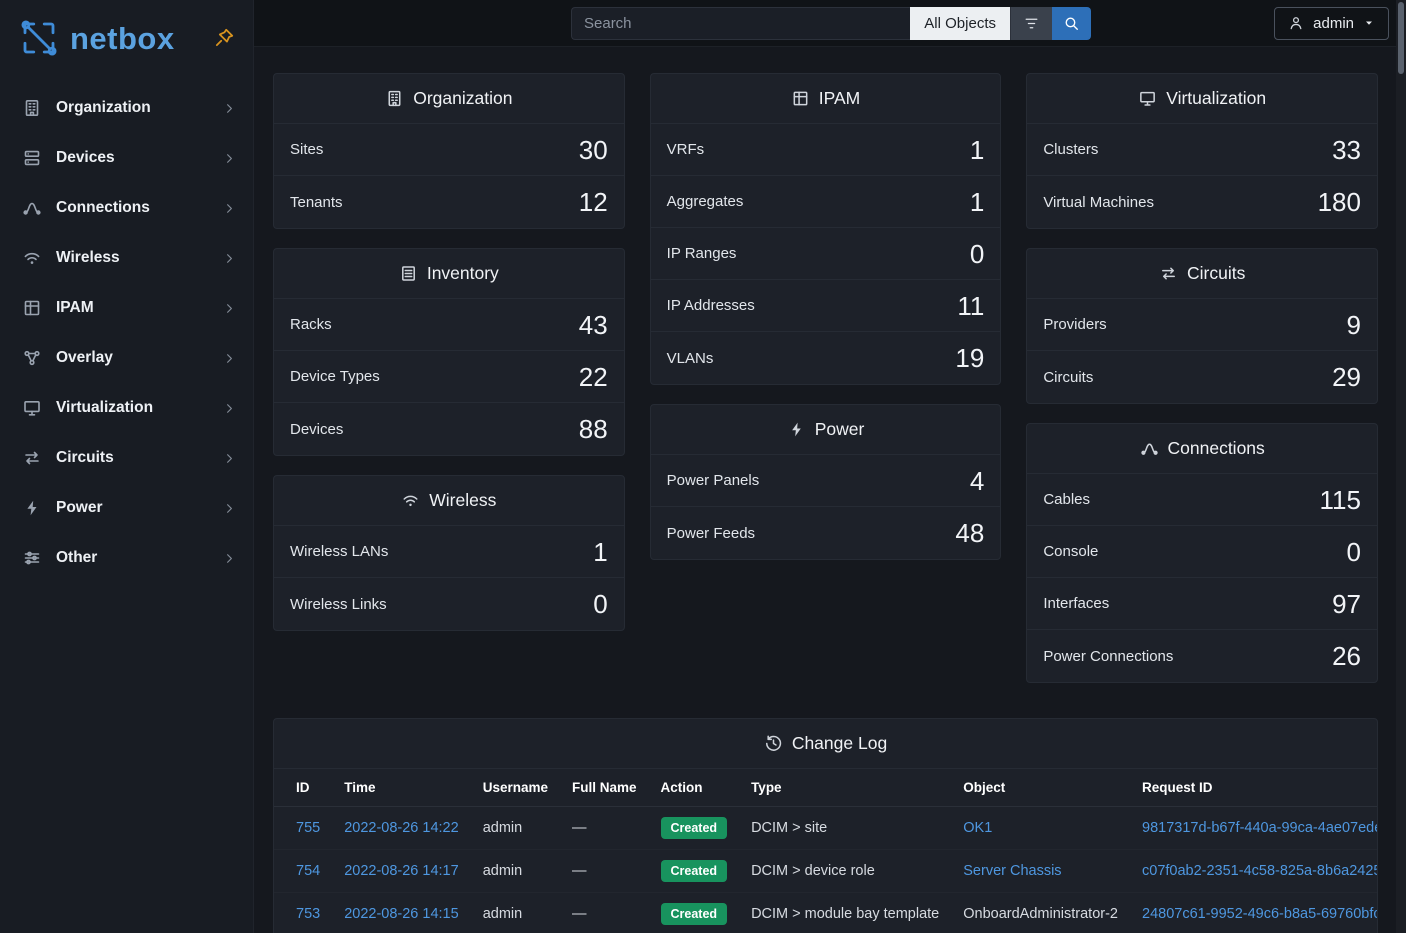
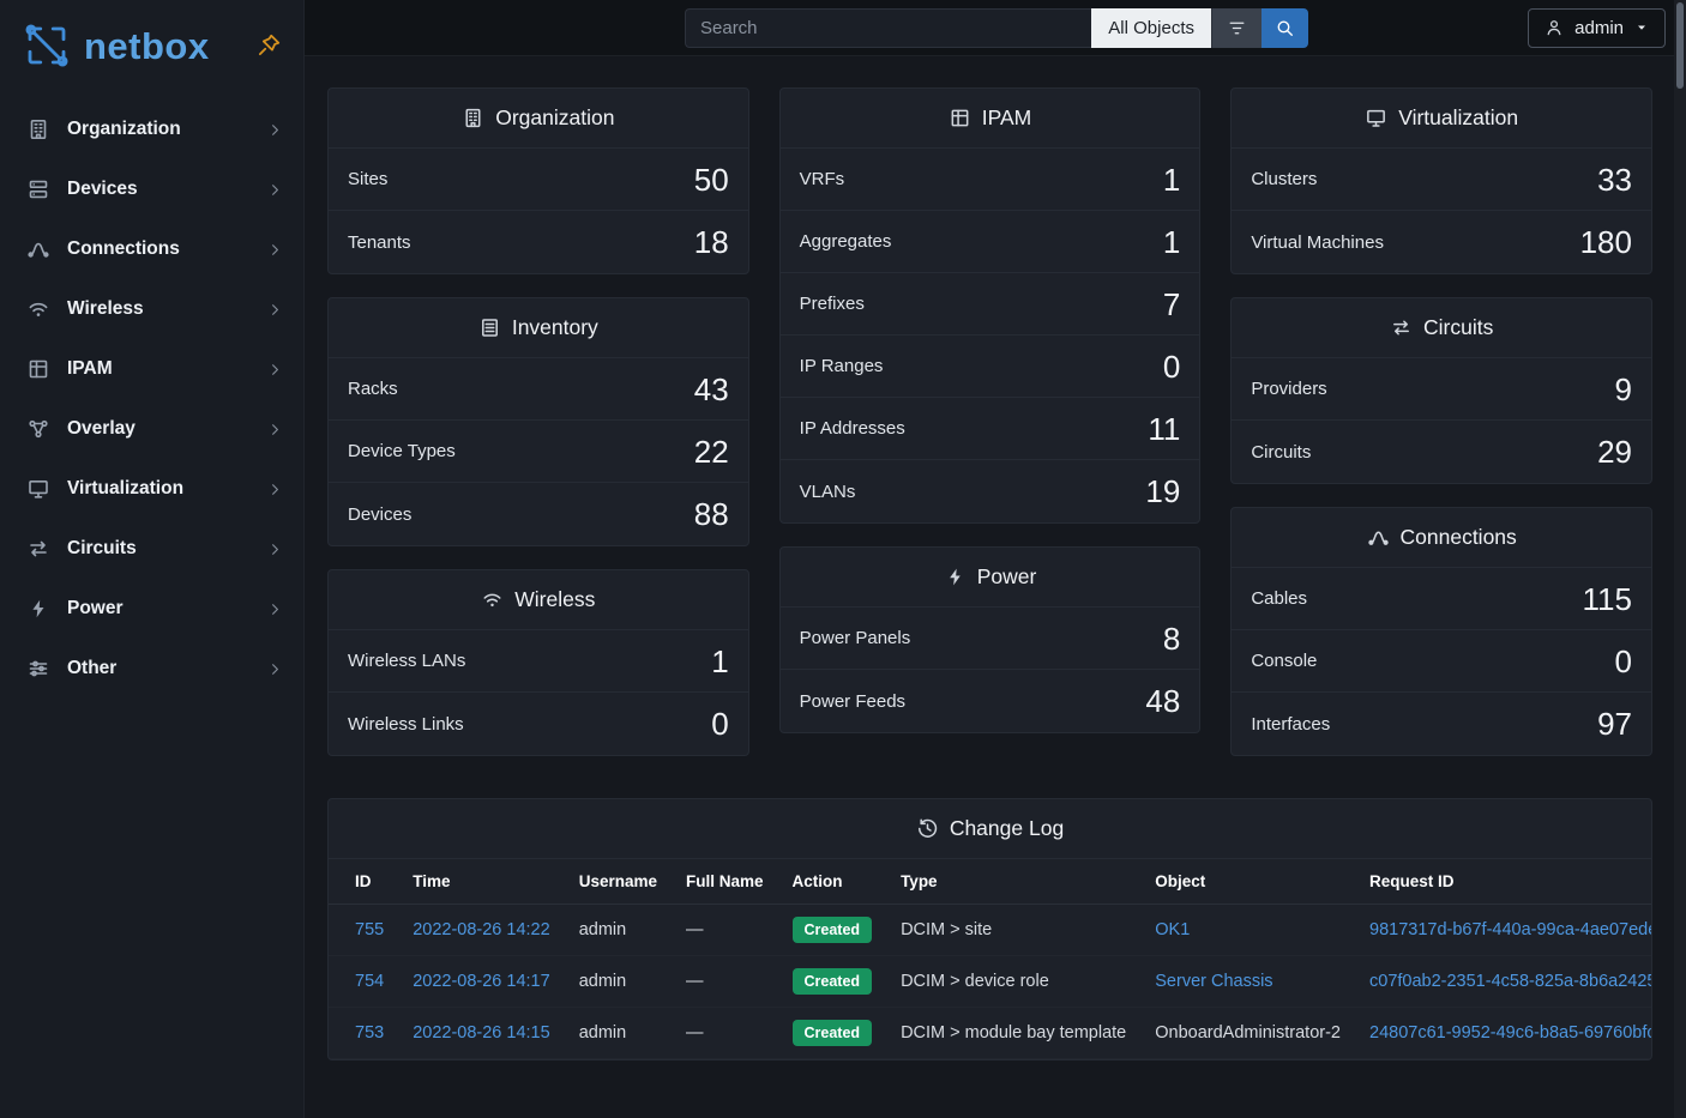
  netbox
  Organization
  Devices
  Connections
  Wireless
  IPAM
  Overlay
  Virtualization
  Circuits
  Power
  Other
  Search
  All Objects
  admin
  Organization
  Sites
- 30
+ 50
  Tenants
- 12
+ 18
  Inventory
  Racks
  43
  Device Types
  22
  Devices
  88
  Wireless
  Wireless LANs
  1
  Wireless Links
  0
  IPAM
  VRFs
  1
  Aggregates
  1
+ Prefixes
+ 7
  IP Ranges
  0
  IP Addresses
  11
  VLANs
  19
  Power
  Power Panels
- 4
+ 8
  Power Feeds
  48
  Virtualization
  Clusters
  33
  Virtual Machines
  180
  Circuits
  Providers
  9
  Circuits
  29
  Connections
  Cables
  115
  Console
  0
  Interfaces
  97
- Power Connections
- 26
  Change Log
  ID	Time	Username	Full Name	Action	Type	Object	Request ID
  755	2022-08-26 14:22	admin	—	Created	DCIM > site	OK1	9817317d-b67f-440a-99ca-4ae07ed
  754	2022-08-26 14:17	admin	—	Created	DCIM > device role	Server Chassis	c07f0ab2-2351-4c58-825a-8b6a242
  753	2022-08-26 14:15	admin	—	Created	DCIM > module bay template	OnboardAdministrator-2	24807c61-9952-49c6-b8a5-69760bf
